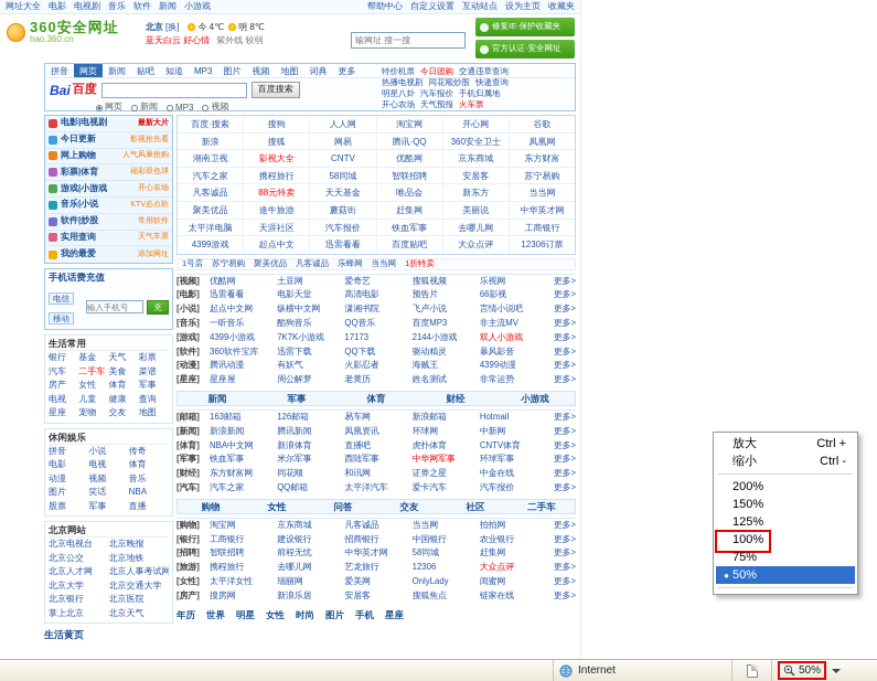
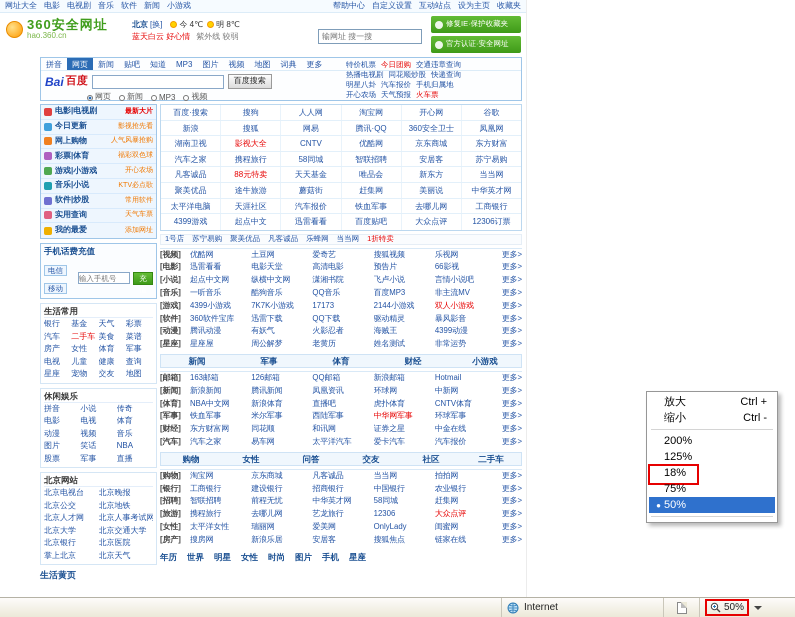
  网址大全
  电影
  电视剧
  音乐
  软件
  新闻
  小游戏
  帮助中心
  自定义设置
  互动站点
  设为主页
  收藏夹
  360安全网址
  hao.360.cn
  北京 [换] 今 4℃ 明 8℃
  蓝天白云 好心情 紫外线 较弱
  输网址 搜一搜
  修复IE·保护收藏夹
  官方认证·安全网址
  拼音
  网页
  新闻
  贴吧
  知道
  MP3
  图片
  视频
  地图
  词典
  更多
  Bai
  百度
  百度搜索
  网页
  新闻
  MP3
  视频
  特价机票 今日团购 交通违章查询
  热播电视剧 同花顺炒股 快递查询
  明星八卦 汽车报价 手机归属地
  开心农场 天气预报 火车票
  电影|电视剧
  今日更新
  网上购物
  彩票|体育
  游戏|小游戏
  音乐|小说
  软件|炒股
  实用查询
  我的最爱
  手机话费充值
  电信移动
  输入手机号
  充值
  生活常用
  银行
  基金
  天气
  彩票
  汽车
  二手车
  美食
  菜谱
  房产
  女性
  体育
  军事
  电视
  儿童
  健康
  查询
  星座
  宠物
  交友
  地图
  休闲娱乐
  拼音
  小说
  传奇
  电影
  电视
  体育
  动漫
  视频
  音乐
  图片
  笑话
  NBA
  股票
  军事
  直播
  北京网站
  北京电视台
  北京晚报
  北京公交
  北京地铁
  北京人才网
  北京人事考试网
  北京大学
  北京交通大学
  北京银行
  北京医院
  掌上北京
  北京天气
  生活黄页
  百度·搜索
  搜狗
  人人网
  淘宝网
  开心网
  谷歌
  新浪
  搜狐
  网易
  腾讯·QQ
  360安全卫士
  凤凰网
  湖南卫视
  影视大全
  CNTV
  优酷网
  京东商城
  东方财富
  汽车之家
  携程旅行
  58同城
  智联招聘
  安居客
  苏宁易购
  凡客诚品
  88元特卖
  天天基金
  唯品会
  新东方
  当当网
  聚美优品
  途牛旅游
  蘑菇街
  赶集网
  美丽说
  中华英才网
  太平洋电脑
  天涯社区
  汽车报价
  铁血军事
  去哪儿网
  工商银行
  4399游戏
  起点中文
  迅雷看看
  百度贴吧
  大众点评
  12306订票
  1号店
  苏宁易购
  聚美优品
  凡客诚品
  乐蜂网
  当当网
  1折特卖
  [视频]
  优酷网
  土豆网
  爱奇艺
  搜狐视频
  乐视网
  更多>
  [电影]
  迅雷看看
  电影天堂
  高清电影
  预告片
  66影视
  更多>
  [小说]
  起点中文网
  纵横中文网
  潇湘书院
  飞卢小说
  言情小说吧
  更多>
  [音乐]
  一听音乐
  酷狗音乐
  QQ音乐
  百度MP3
  非主流MV
  更多>
  [游戏]
  4399小游戏
  7K7K小游戏
  17173
  2144小游戏
  双人小游戏
  更多>
  [软件]
  360软件宝库
  迅雷下载
  QQ下载
  驱动精灵
  暴风影音
  更多>
  [动漫]
  腾讯动漫
  有妖气
  火影忍者
  海贼王
  4399动漫
  更多>
  [星座]
  星座屋
  周公解梦
  老黄历
  姓名测试
  非常运势
  更多>
  新闻
  军事
  体育
  财经
  小游戏
  [邮箱]
  163邮箱
  126邮箱
- 易车网
+ QQ邮箱
  新浪邮箱
  Hotmail
  更多>
  [新闻]
  新浪新闻
  腾讯新闻
  凤凰资讯
  环球网
  中新网
  更多>
  [体育]
  NBA中文网
  新浪体育
  直播吧
  虎扑体育
  CNTV体育
  更多>
  [军事]
  铁血军事
  米尔军事
  西陆军事
  中华网军事
  环球军事
  更多>
  [财经]
  东方财富网
  同花顺
  和讯网
  证券之星
  中金在线
  更多>
  [汽车]
  汽车之家
- QQ邮箱
+ 易车网
  太平洋汽车
  爱卡汽车
  汽车报价
  更多>
  购物
  女性
  问答
  交友
  社区
  二手车
  [购物]
  淘宝网
  京东商城
  凡客诚品
  当当网
  拍拍网
  更多>
  [银行]
  工商银行
  建设银行
  招商银行
  中国银行
  农业银行
  更多>
  [招聘]
  智联招聘
  前程无忧
  中华英才网
  58同城
  赶集网
  更多>
  [旅游]
  携程旅行
  去哪儿网
  艺龙旅行
  12306
  大众点评
  更多>
  [女性]
  太平洋女性
  瑞丽网
  爱美网
  OnlyLady
  闺蜜网
  更多>
  [房产]
  搜房网
  新浪乐居
  安居客
  搜狐焦点
  链家在线
  更多>
  年历
  世界
  明星
  女性
  时尚
  图片
  手机
  星座
  放大
  Ctrl +
  缩小
  Ctrl -
  200%
- 150%
  125%
- 100%
+ 18%
  75%
  50%
  Internet
  50%
